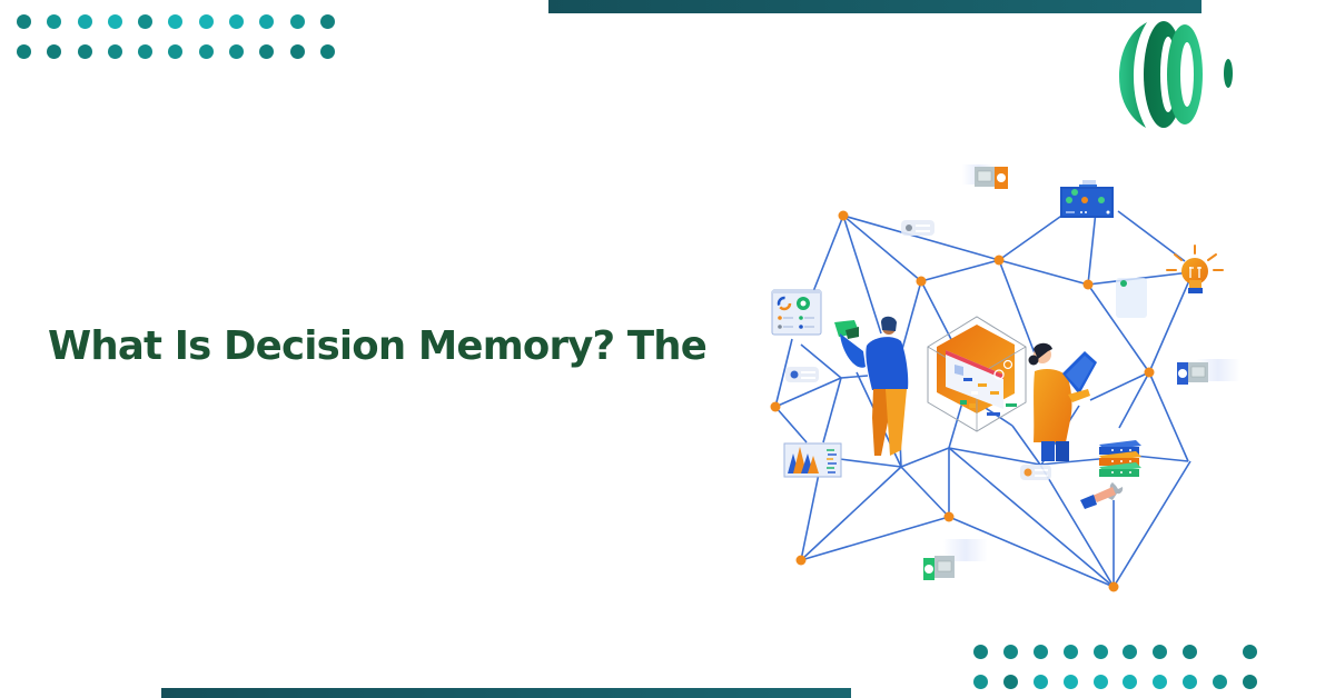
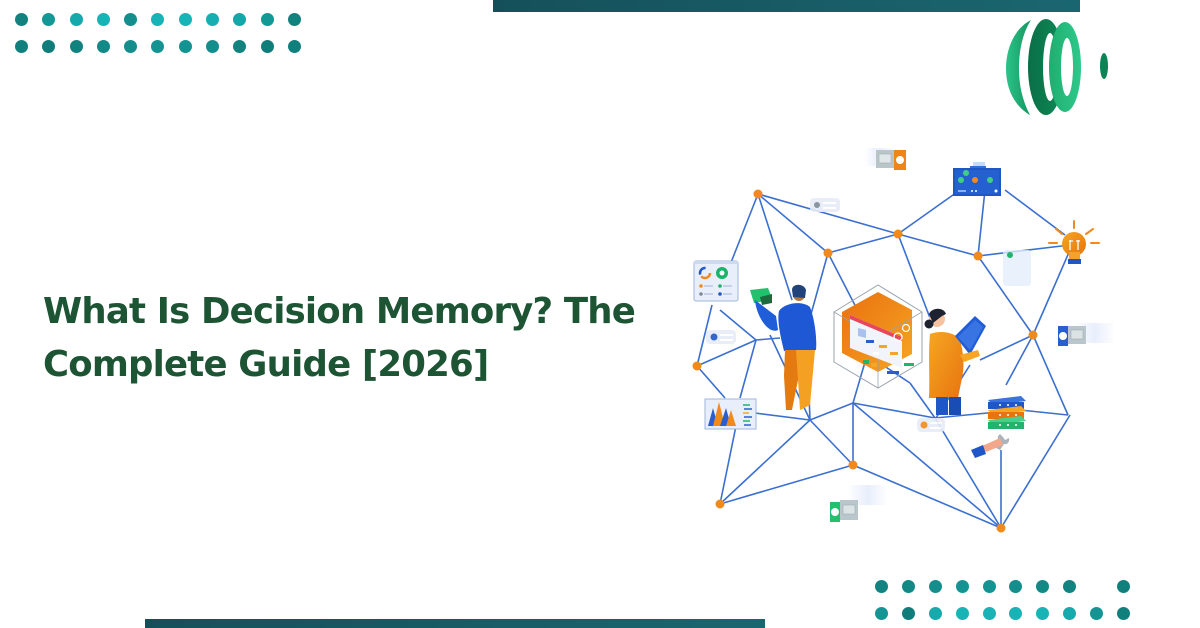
  What Is Decision Memory? The
+ Complete Guide [2026]
